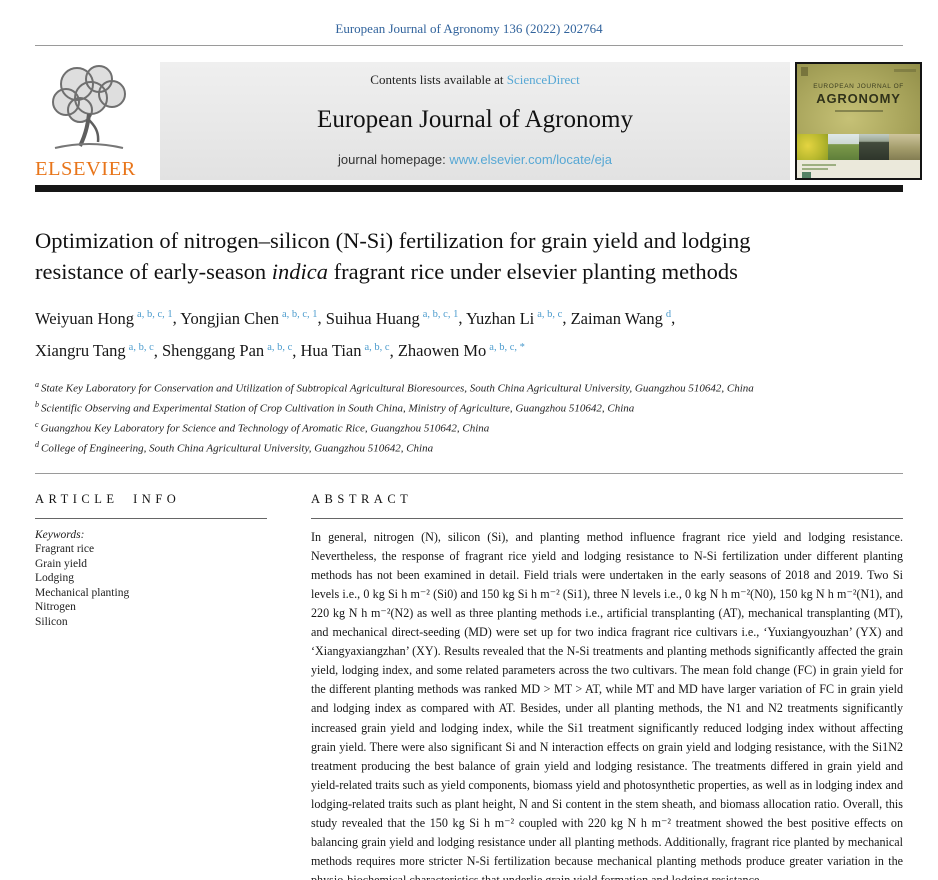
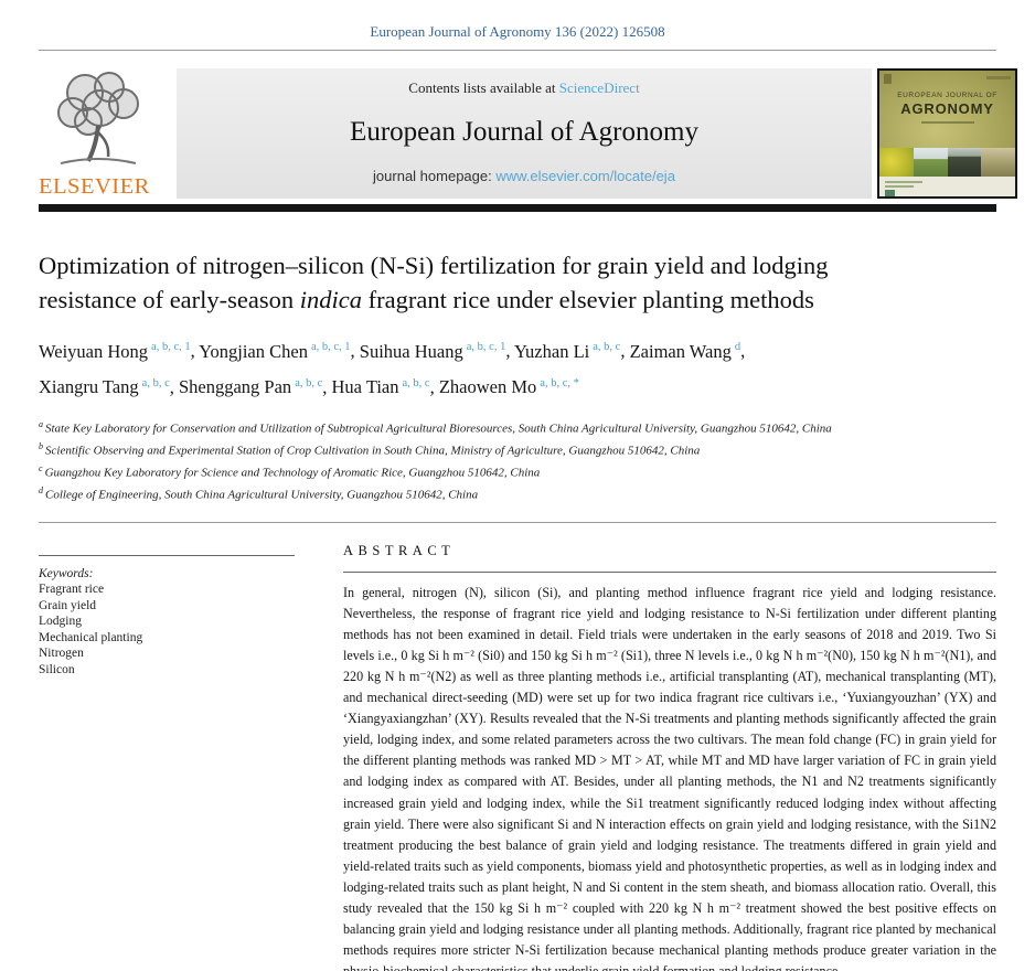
- European Journal of Agronomy 136 (2022) 202764
+ European Journal of Agronomy 136 (2022) 126508
  ELSEVIER
  Contents lists available at ScienceDirect
  European Journal of Agronomy
  journal homepage: www.elsevier.com/locate/eja
  AGRONOMY
  Optimization of nitrogen–silicon (N-Si) fertilization for grain yield and lodging resistance of early-season indica fragrant rice under elsevier planting methods
  Weiyuan Hong a, b, c, 1, Yongjian Chen a, b, c, 1, Suihua Huang a, b, c, 1, Yuzhan Li a, b, c, Zaiman Wang d,
  Xiangru Tang a, b, c, Shenggang Pan a, b, c, Hua Tian a, b, c, Zhaowen Mo a, b, c, *
  a State Key Laboratory for Conservation and Utilization of Subtropical Agricultural Bioresources, South China Agricultural University, Guangzhou 510642, China
  b Scientific Observing and Experimental Station of Crop Cultivation in South China, Ministry of Agriculture, Guangzhou 510642, China
  c Guangzhou Key Laboratory for Science and Technology of Aromatic Rice, Guangzhou 510642, China
  d College of Engineering, South China Agricultural University, Guangzhou 510642, China
- ARTICLE INFO
  Keywords:
  Fragrant rice
  Grain yield
  Lodging
  Mechanical planting
  Nitrogen
  Silicon
  ABSTRACT
  In general, nitrogen (N), silicon (Si), and planting method influence fragrant rice yield and lodging resistance. Nevertheless, the response of fragrant rice yield and lodging resistance to N-Si fertilization under different planting methods has not been examined in detail. Field trials were undertaken in the early seasons of 2018 and 2019. Two Si levels i.e., 0 kg Si h m⁻² (Si0) and 150 kg Si h m⁻² (Si1), three N levels i.e., 0 kg N h m⁻²(N0), 150 kg N h m⁻²(N1), and 220 kg N h m⁻²(N2) as well as three planting methods i.e., artificial transplanting (AT), mechanical transplanting (MT), and mechanical direct-seeding (MD) were set up for two indica fragrant rice cultivars i.e., ‘Yuxiangyouzhan’ (YX) and ‘Xiangyaxiangzhan’ (XY). Results revealed that the N-Si treatments and planting methods significantly affected the grain yield, lodging index, and some related parameters across the two cultivars. The mean fold change (FC) in grain yield for the different planting methods was ranked MD > MT > AT, while MT and MD have larger variation of FC in grain yield and lodging index as compared with AT. Besides, under all planting methods, the N1 and N2 treatments significantly increased grain yield and lodging index, while the Si1 treatment significantly reduced lodging index without affecting grain yield. There were also significant Si and N interaction effects on grain yield and lodging resistance, with the Si1N2 treatment producing the best balance of grain yield and lodging resistance. The treatments differed in grain yield and yield-related traits such as yield components, biomass yield and photosynthetic properties, as well as in lodging index and lodging-related traits such as plant height, N and Si content in the stem sheath, and biomass allocation ratio. Overall, this study revealed that the 150 kg Si h m⁻² coupled with 220 kg N h m⁻² treatment showed the best positive effects on balancing grain yield and lodging resistance under all planting methods. Additionally, fragrant rice planted by mechanical methods requires more stricter N-Si fertilization because mechanical planting methods produce greater variation in the
